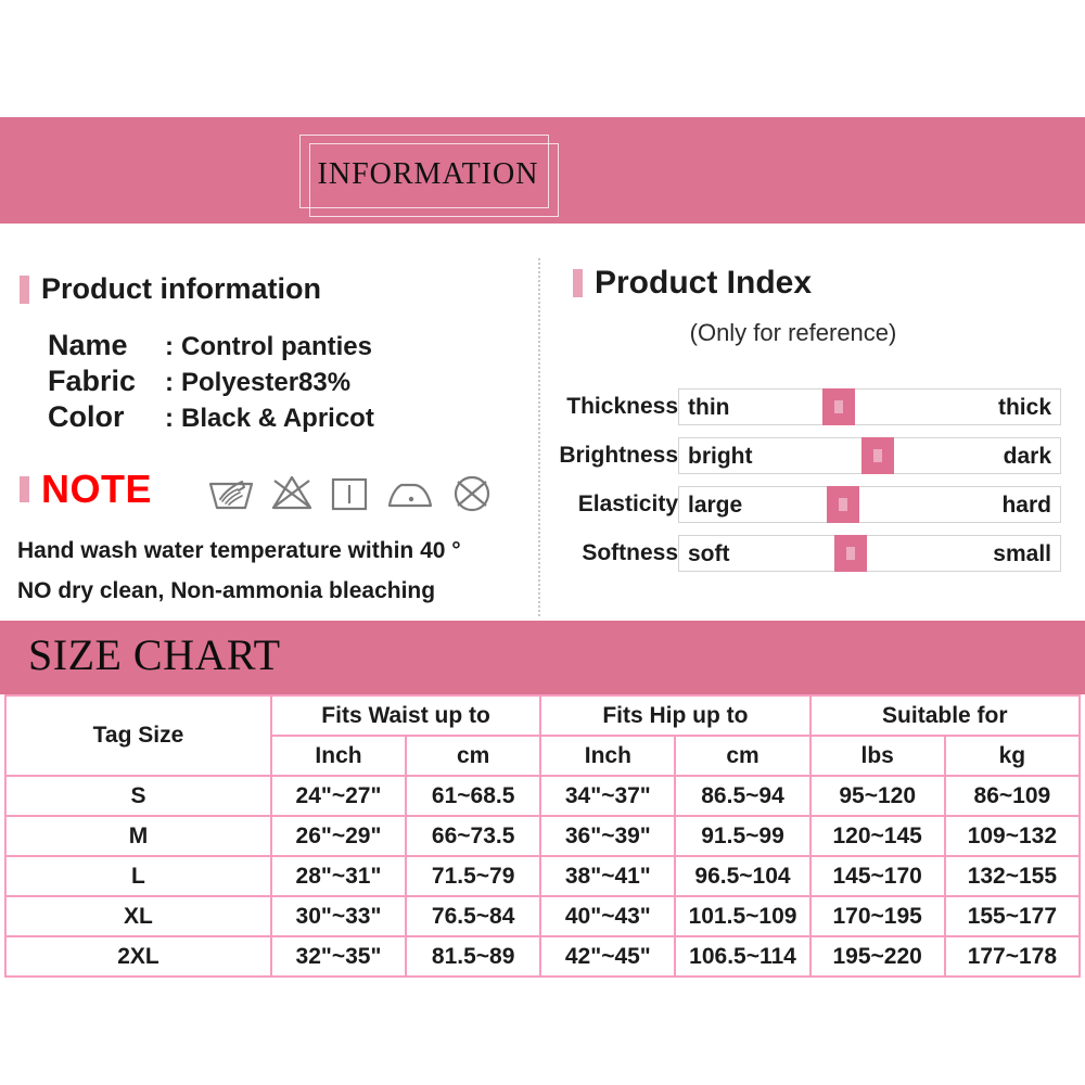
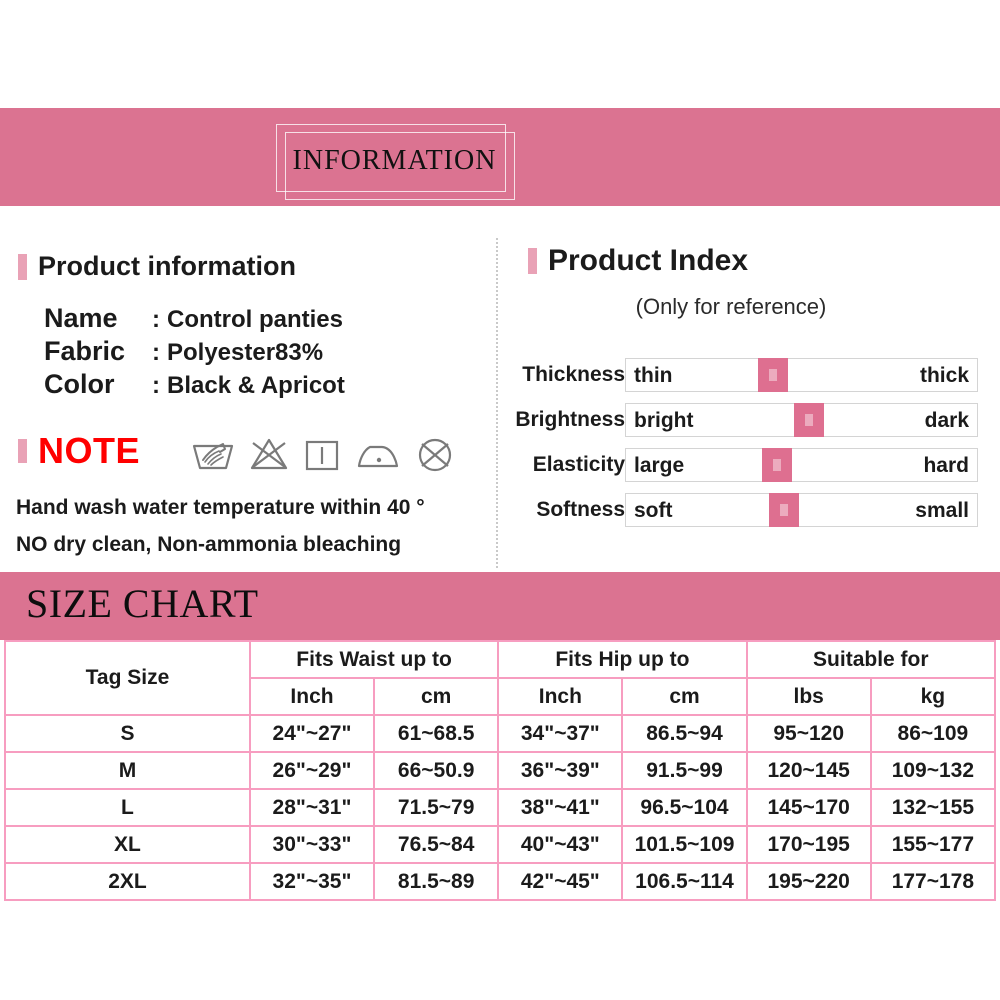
  INFORMATION
  Product information
  Name
  :
  Control panties
  Fabric
  :
  Polyester83%
  Color
  :
  Black & Apricot
  NOTE
  Hand wash water temperature within 40 °
  NO dry clean, Non-ammonia bleaching
  Product Index
  (Only for reference)
  Thickness
  thin
  thick
  Brightness
  bright
  dark
  Elasticity
  large
  hard
  Softness
  soft
  small
  SIZE CHART
  Tag Size	Fits Waist up to	Fits Hip up to	Suitable for
  Inch	cm	Inch	cm	lbs	kg
  S	24"~27"	61~68.5	34"~37"	86.5~94	95~120	86~109
- M	26"~29"	66~73.5	36"~39"	91.5~99	120~145	109~132
+ M	26"~29"	66~50.9	36"~39"	91.5~99	120~145	109~132
  L	28"~31"	71.5~79	38"~41"	96.5~104	145~170	132~155
  XL	30"~33"	76.5~84	40"~43"	101.5~109	170~195	155~177
  2XL	32"~35"	81.5~89	42"~45"	106.5~114	195~220	177~178
